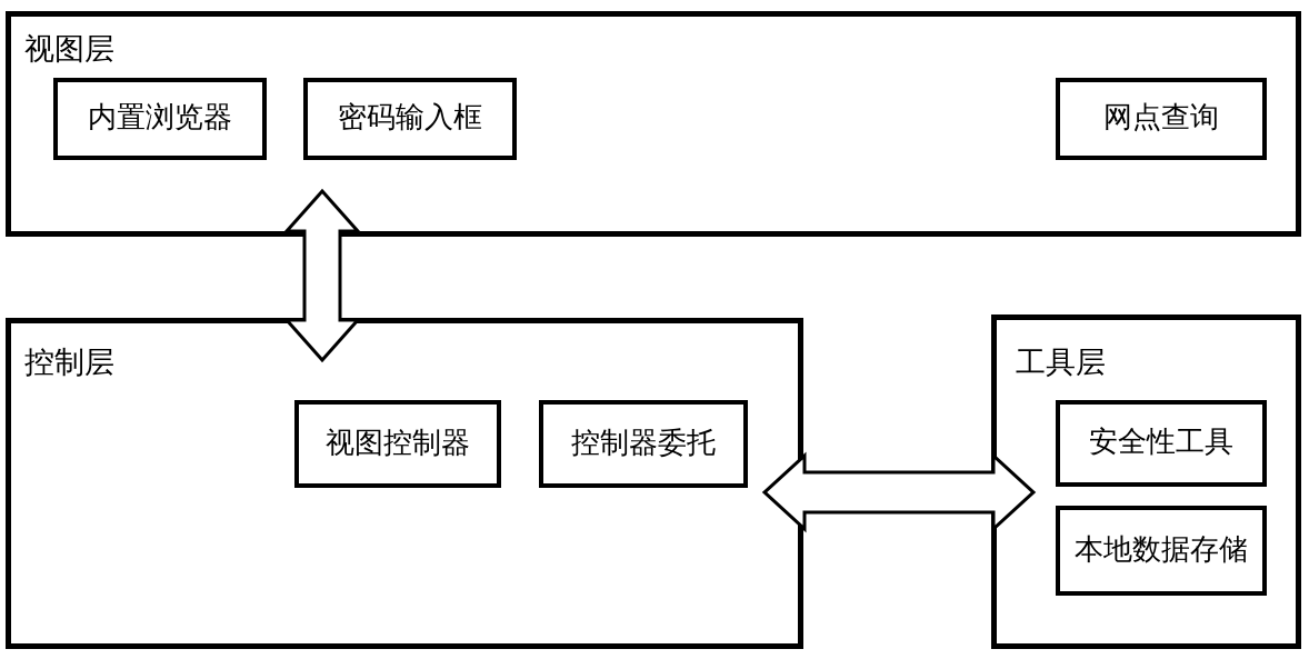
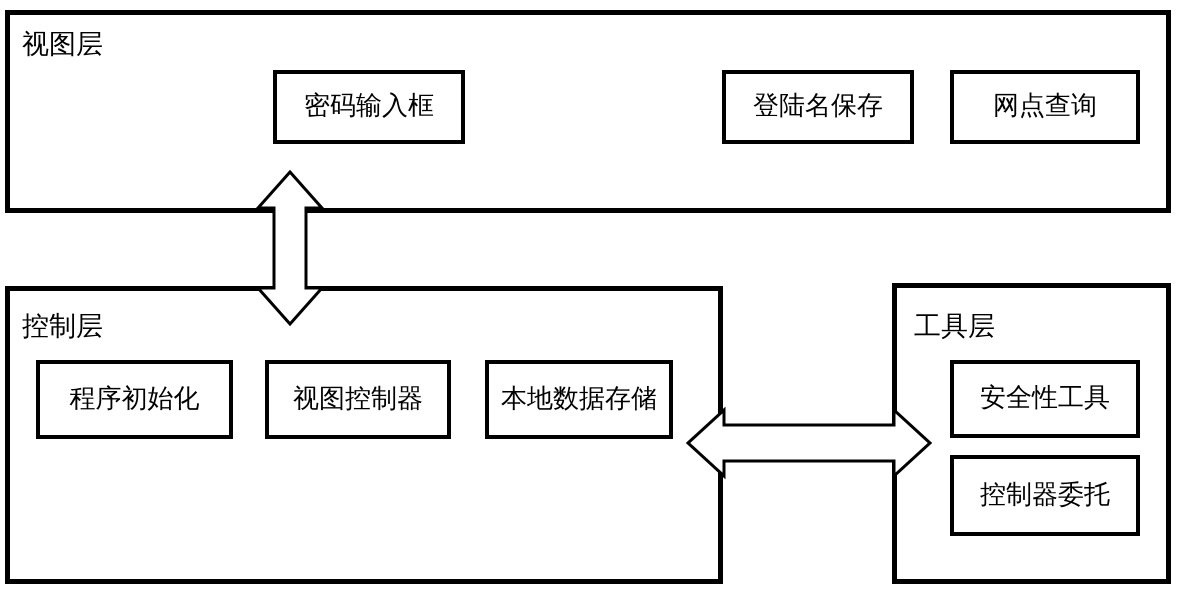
  视图层
- 内置浏览器
  密码输入框
+ 登陆名保存
  网点查询
  控制层
+ 程序初始化
  视图控制器
- 控制器委托
+ 本地数据存储
  工具层
  安全性工具
- 本地数据存储
+ 控制器委托
